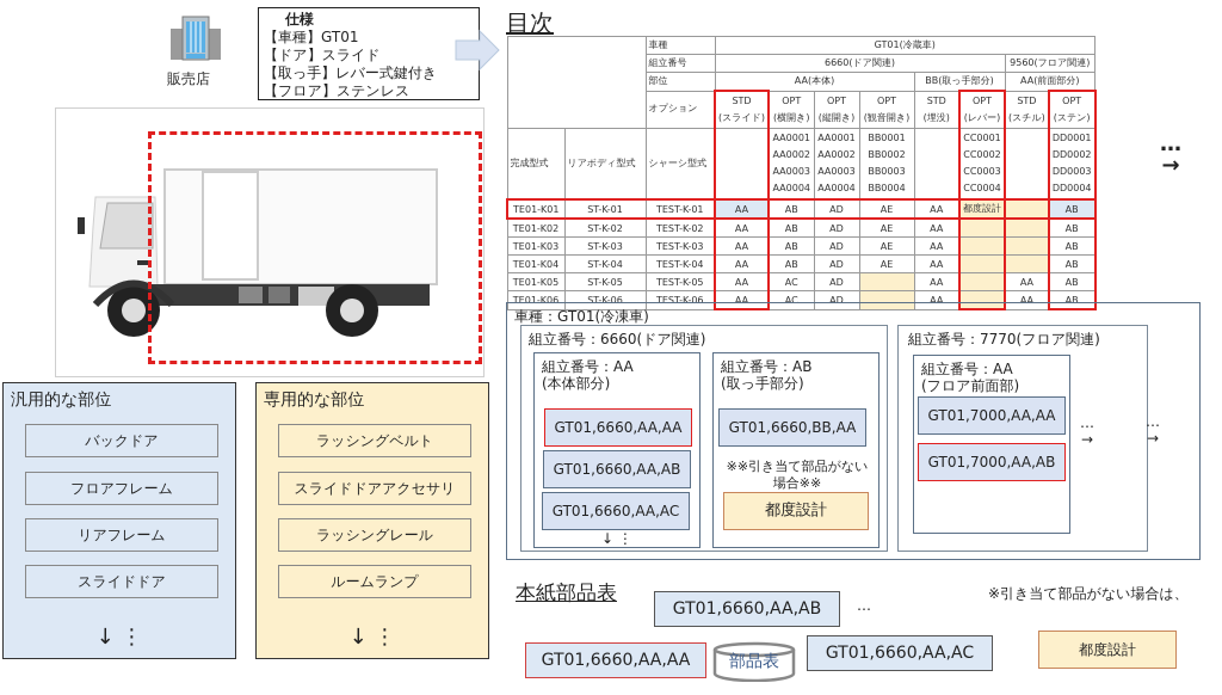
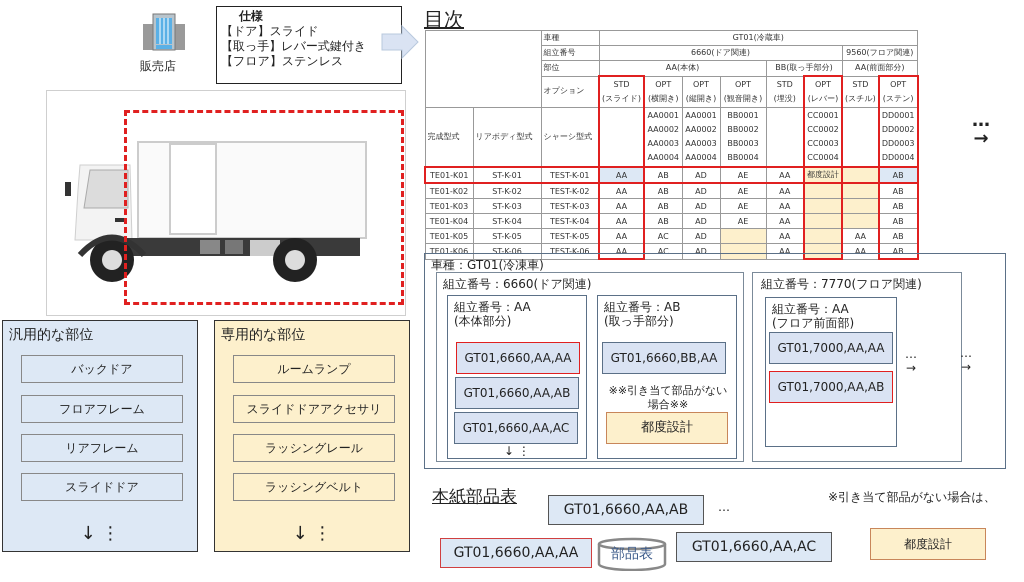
  販売店
  仕様
- 【車種】GT01
  【ドア】スライド
  【取っ手】レバー式鍵付き
  【フロア】ステンレス
  汎用的な部位
  バックドア
  フロアフレーム
  リアフレーム
  スライドドア
  ↓ ⋮
  専用的な部位
- ラッシングベルト
+ ルームランプ
  スライドドアアクセサリ
  ラッシングレール
- ルームランプ
+ ラッシングベルト
  ↓ ⋮
  目次
  	車種	GT01(冷蔵車)
  組立番号	6660(ドア関連)	9560(フロア関連)
  部位	AA(本体)	BB(取っ手部分)	AA(前面部分)
  オプション	STD(スライド)	OPT(横開き)	OPT(縦開き)	OPT(観音開き)	STD(埋没)	OPT(レバー)	STD(スチル)	OPT(ステン)
  完成型式	リアボディ型式	シャーシ型式		AA0001AA0002AA0003AA0004	AA0001AA0002AA0003AA0004	BB0001BB0002BB0003BB0004		CC0001CC0002CC0003CC0004		DD0001DD0002DD0003DD0004
  TE01-K01	ST-K-01	TEST-K-01	AA	AB	AD	AE	AA	都度設計		AB
  TE01-K02	ST-K-02	TEST-K-02	AA	AB	AD	AE	AA			AB
  TE01-K03	ST-K-03	TEST-K-03	AA	AB	AD	AE	AA			AB
  TE01-K04	ST-K-04	TEST-K-04	AA	AB	AD	AE	AA			AB
  TE01-K05	ST-K-05	TEST-K-05	AA	AC	AD		AA		AA	AB
  TE01-K06	ST-K-06	TEST-K-06	AA	AC	AD		AA		AA	AB
  …
  →
  車種：GT01(冷凍車)
  組立番号：6660(ドア関連)
  組立番号：AA
  (本体部分)
  GT01,6660,AA,AA
  GT01,6660,AA,AB
  GT01,6660,AA,AC
  ↓ ⋮
  組立番号：AB
  (取っ手部分)
  GT01,6660,BB,AA
  ※※引き当て部品がない場合※※
  都度設計
  組立番号：7770(フロア関連)
  組立番号：AA
  (フロア前面部)
  GT01,7000,AA,AA
  GT01,7000,AA,AB
  …
  →
  …
  →
  本紙部品表
  GT01,6660,AA,AB
  …
  GT01,6660,AA,AA
  部品表
  GT01,6660,AA,AC
  ※引き当て部品がない場合は、
  都度設計
